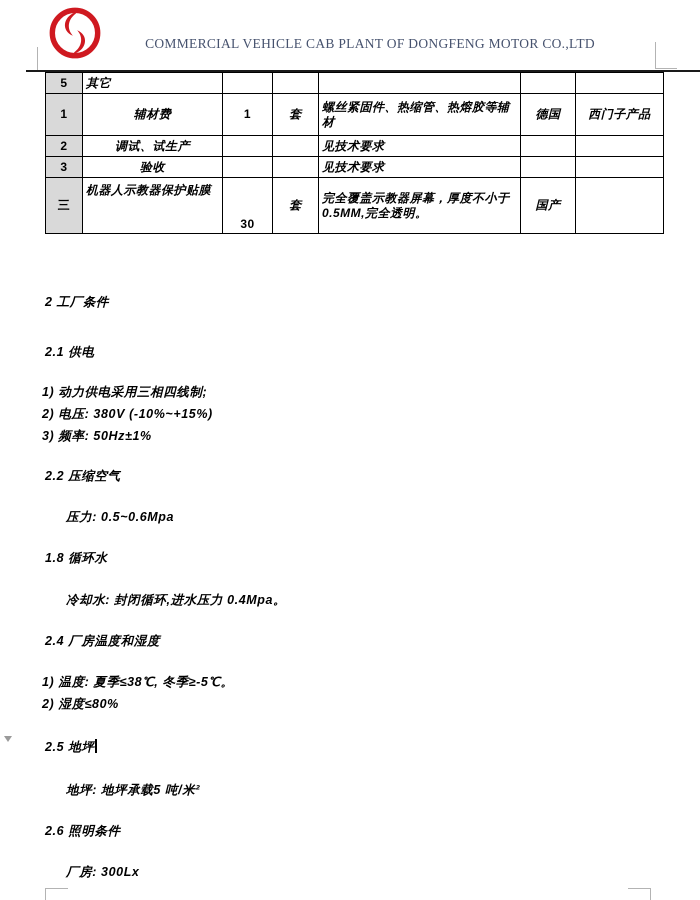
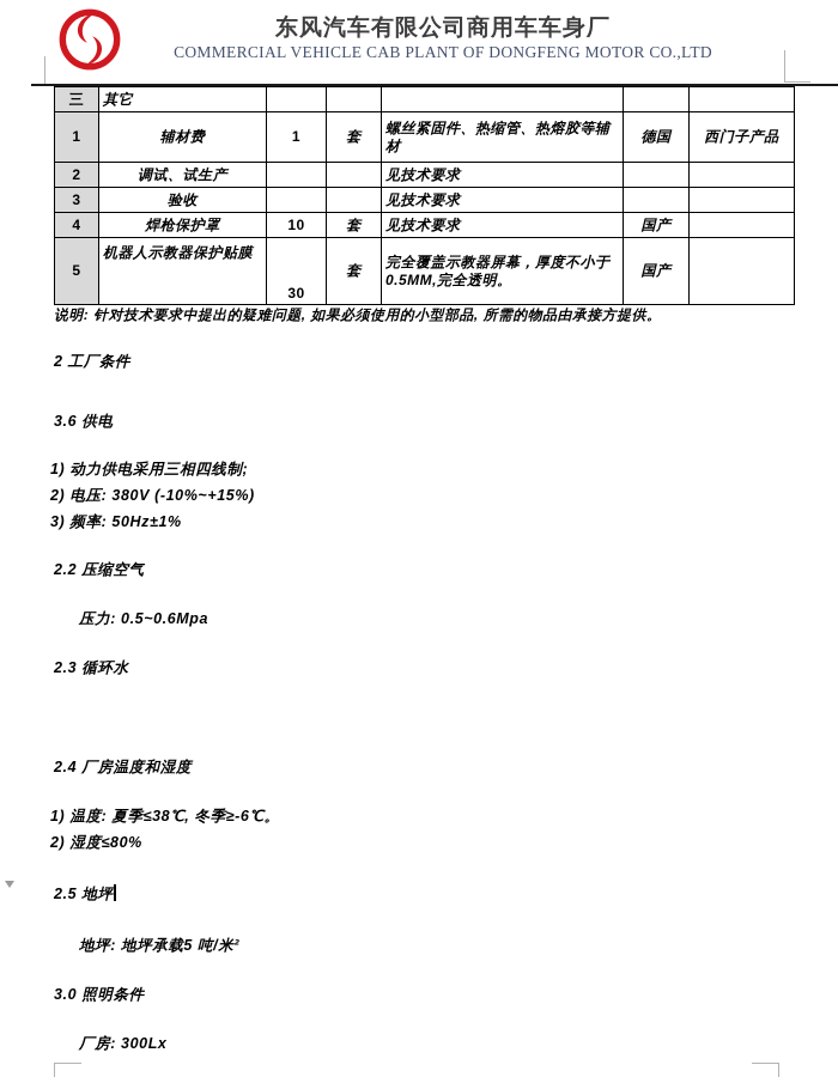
+ 东风汽车有限公司商用车车身厂
  COMMERCIAL VEHICLE CAB PLANT OF DONGFENG MOTOR CO.,LTD
- 5	其它
+ 三	其它
  1	辅材费	1	套	螺丝紧固件、热缩管、热熔胶等辅材	德国	西门子产品
  2	调试、试生产			见技术要求
  3	验收			见技术要求
+ 4	焊枪保护罩	10	套	见技术要求	国产
- 三	机器人示教器保护贴膜	30	套	完全覆盖示教器屏幕，厚度不小于 0.5MM,完全透明。	国产
+ 5	机器人示教器保护贴膜	30	套	完全覆盖示教器屏幕，厚度不小于 0.5MM,完全透明。	国产
+ 说明: 针对技术要求中提出的疑难问题, 如果必须使用的小型部品, 所需的物品由承接方提供。
  2 工厂条件
- 2.1 供电
+ 3.6 供电
  1) 动力供电采用三相四线制;
  2) 电压: 380V (-10%~+15%)
  3) 频率: 50Hz±1%
  2.2 压缩空气
  压力: 0.5~0.6Mpa
- 1.8 循环水
+ 2.3 循环水
- 冷却水: 封闭循环,进水压力 0.4Mpa。
  2.4 厂房温度和湿度
- 1) 温度: 夏季≤38℃, 冬季≥-5℃。
+ 1) 温度: 夏季≤38℃, 冬季≥-6℃。
  2) 湿度≤80%
  2.5 地坪
  地坪: 地坪承载5 吨/米²
- 2.6 照明条件
+ 3.0 照明条件
  厂房: 300Lx
